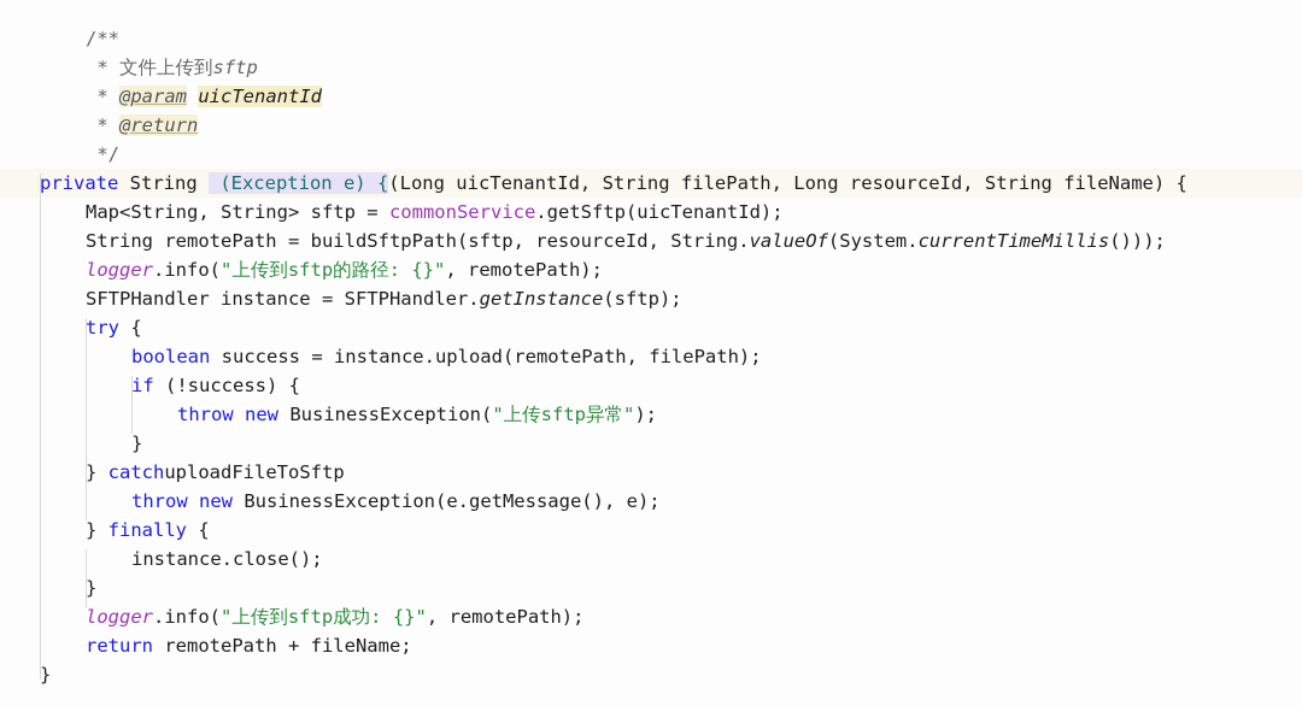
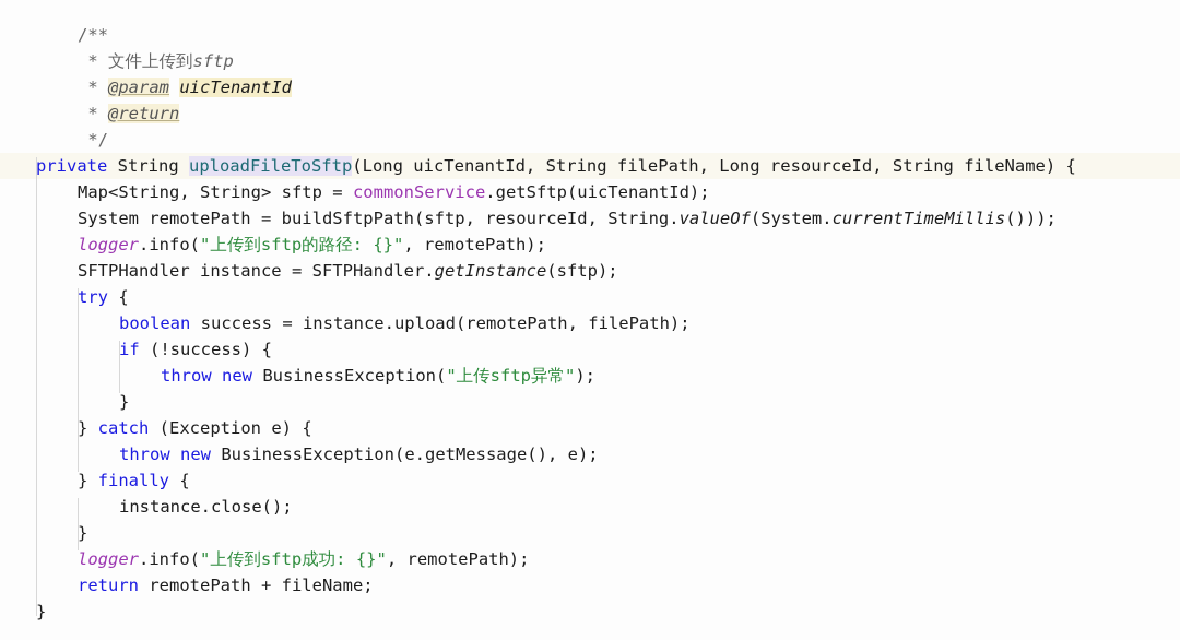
  /**
  * 文件上传到sftp
  * @param uicTenantId
  * @return
  */
- private String (Exception e) {(Long uicTenantId, String filePath, Long resourceId, String fileName) {
+ private String uploadFileToSftp(Long uicTenantId, String filePath, Long resourceId, String fileName) {
  Map<String, String> sftp = commonService.getSftp(uicTenantId);
- String remotePath = buildSftpPath(sftp, resourceId, String.valueOf(System.currentTimeMillis()));
+ System remotePath = buildSftpPath(sftp, resourceId, String.valueOf(System.currentTimeMillis()));
  logger.info("上传到sftp的路径: {}", remotePath);
  SFTPHandler instance = SFTPHandler.getInstance(sftp);
  try {
  boolean success = instance.upload(remotePath, filePath);
  if (!success) {
  throw new BusinessException("上传sftp异常");
  }
- } catchuploadFileToSftp
+ } catch (Exception e) {
  throw new BusinessException(e.getMessage(), e);
  } finally {
  instance.close();
  }
  logger.info("上传到sftp成功: {}", remotePath);
  return remotePath + fileName;
  }
